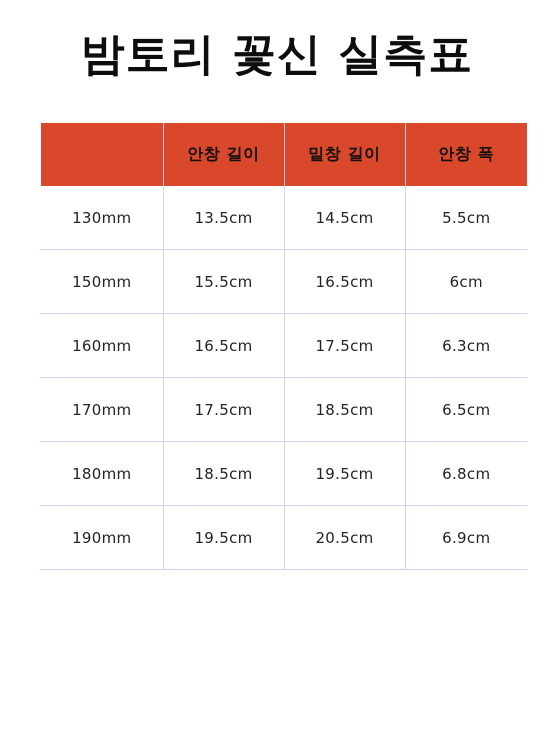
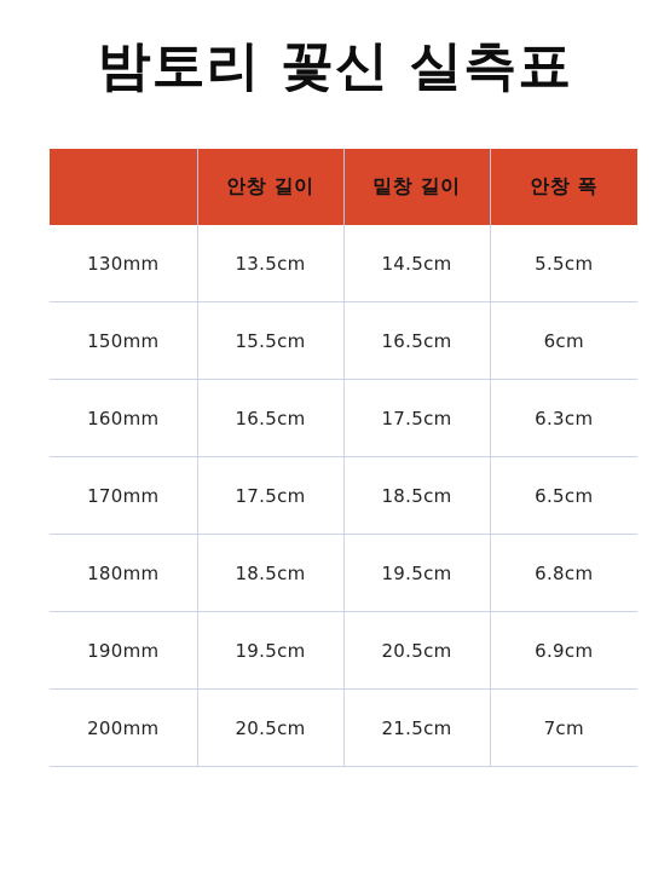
  밤토리 꽃신 실측표
  	안창 길이	밑창 길이	안창 폭
  130mm	13.5cm	14.5cm	5.5cm
  150mm	15.5cm	16.5cm	6cm
  160mm	16.5cm	17.5cm	6.3cm
  170mm	17.5cm	18.5cm	6.5cm
  180mm	18.5cm	19.5cm	6.8cm
  190mm	19.5cm	20.5cm	6.9cm
+ 200mm	20.5cm	21.5cm	7cm
